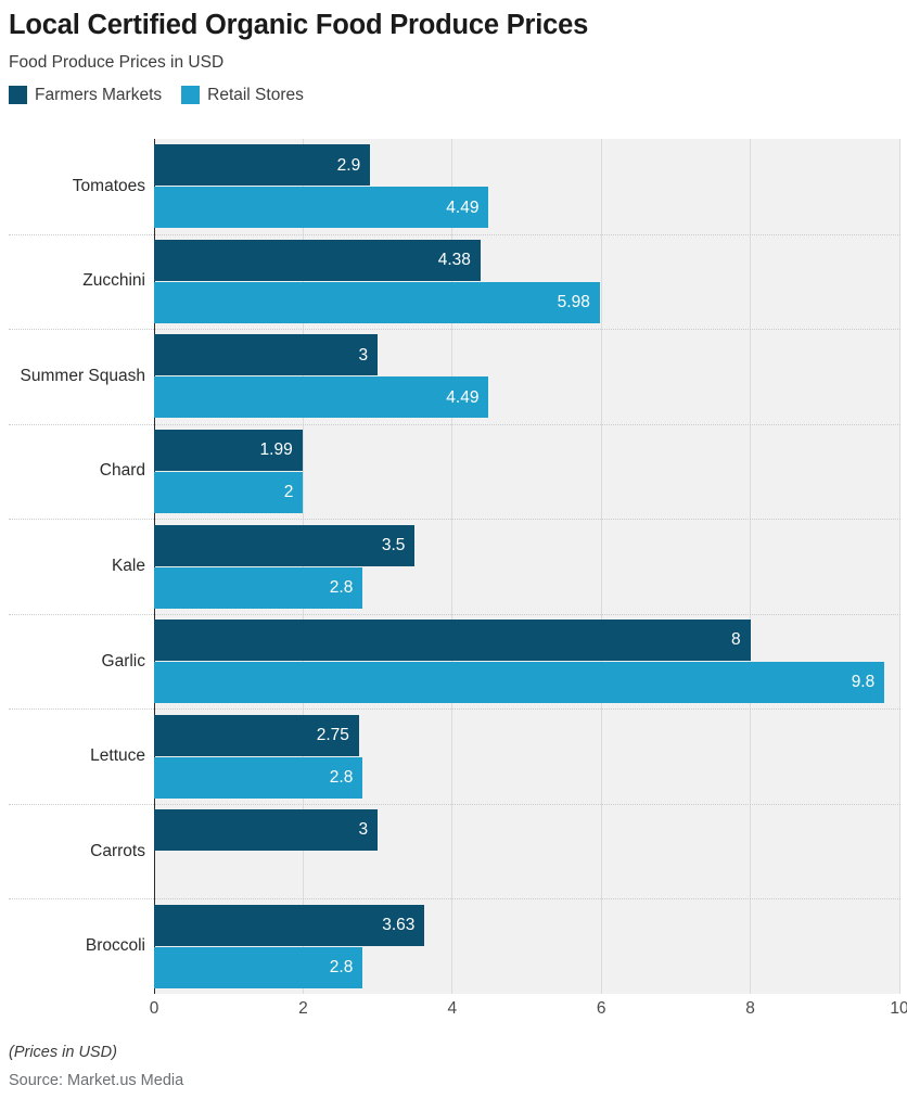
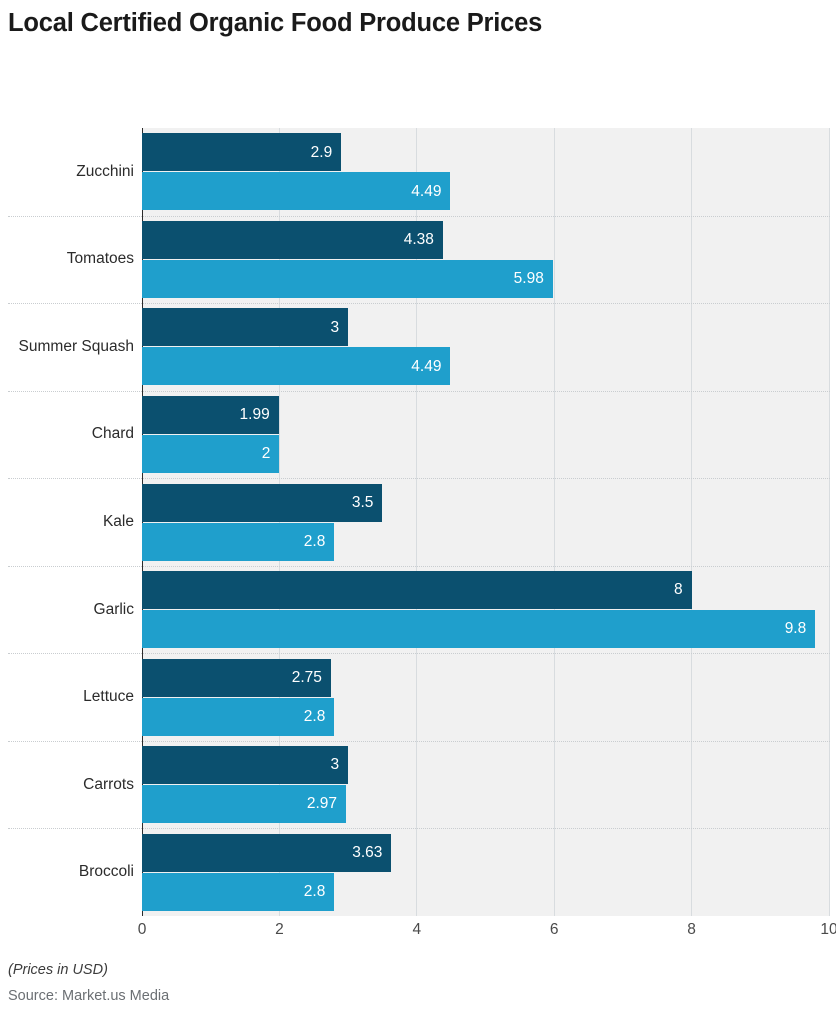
  Local Certified Organic Food Produce Prices
- Food Produce Prices in USD
- Farmers Markets
- Retail Stores
- Tomatoes
+ Zucchini
  2.9
  4.49
- Zucchini
+ Tomatoes
  4.38
  5.98
  Summer Squash
  3
  4.49
  Chard
  1.99
  2
  Kale
  3.5
  2.8
  Garlic
  8
  9.8
  Lettuce
  2.75
  2.8
  Carrots
  3
+ 2.97
  Broccoli
  3.63
  2.8
  0
  2
  4
  6
  8
  10
  (Prices in USD)
  Source: Market.us Media
